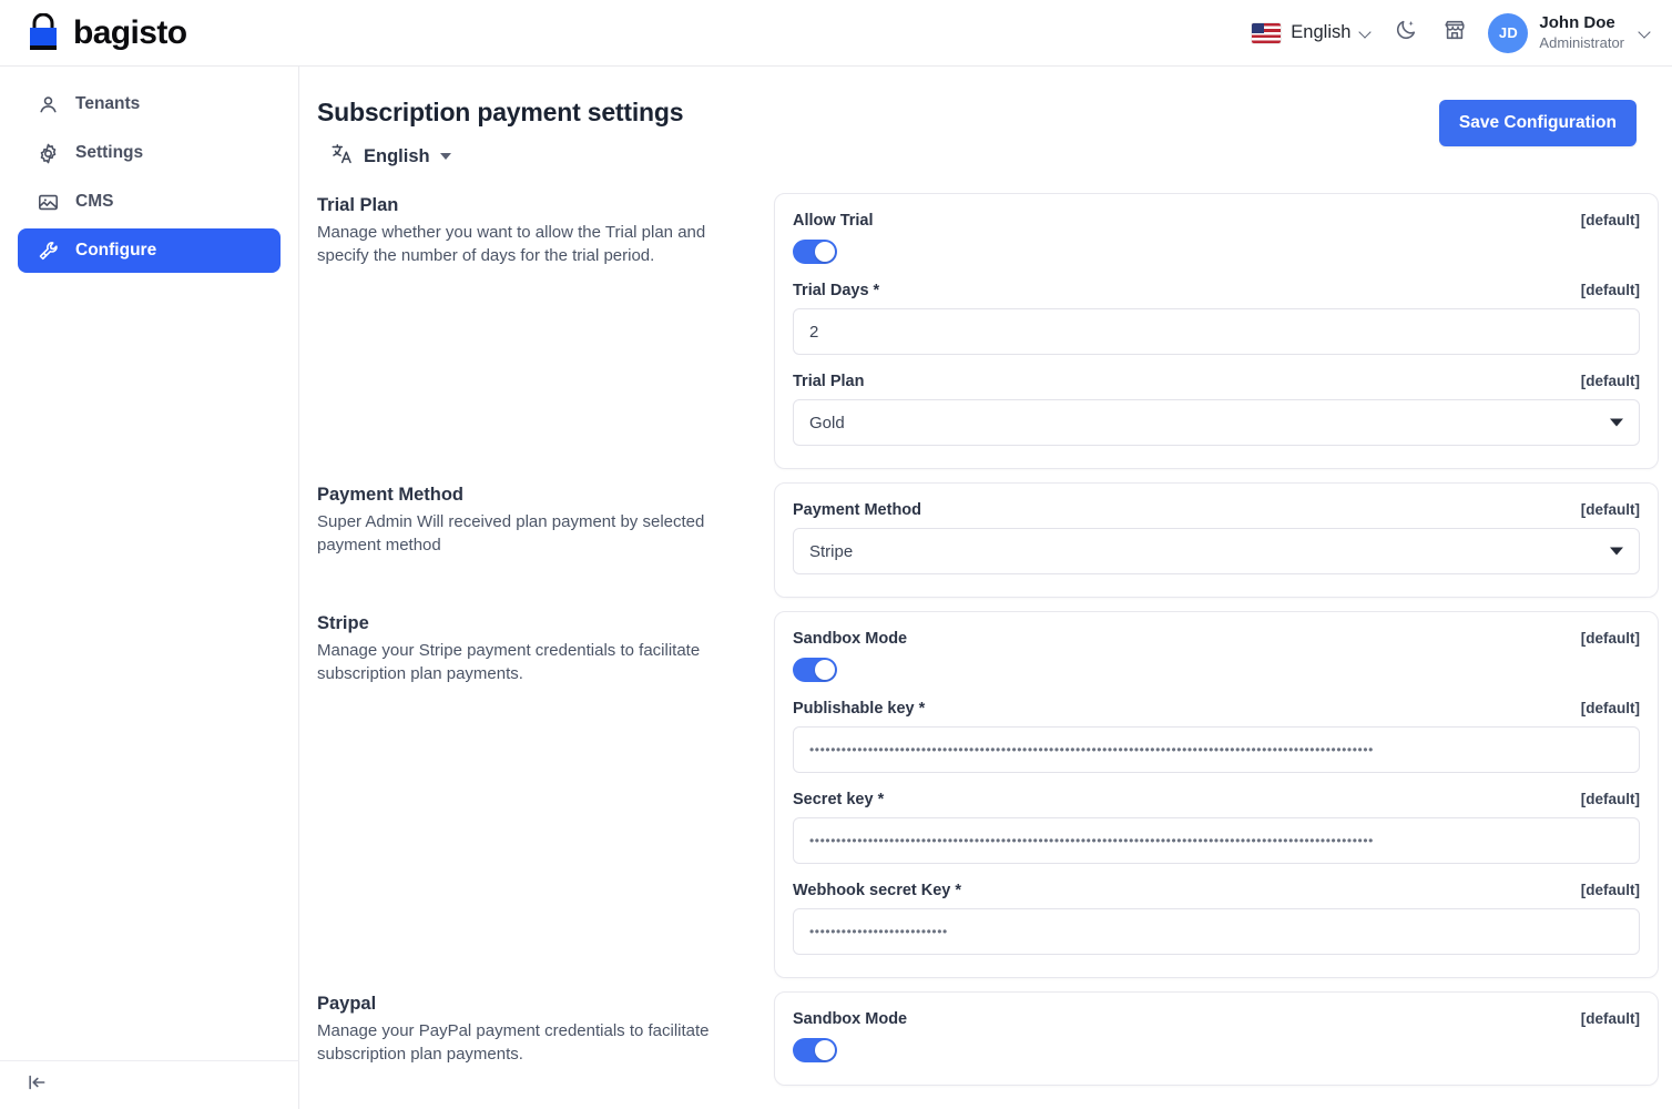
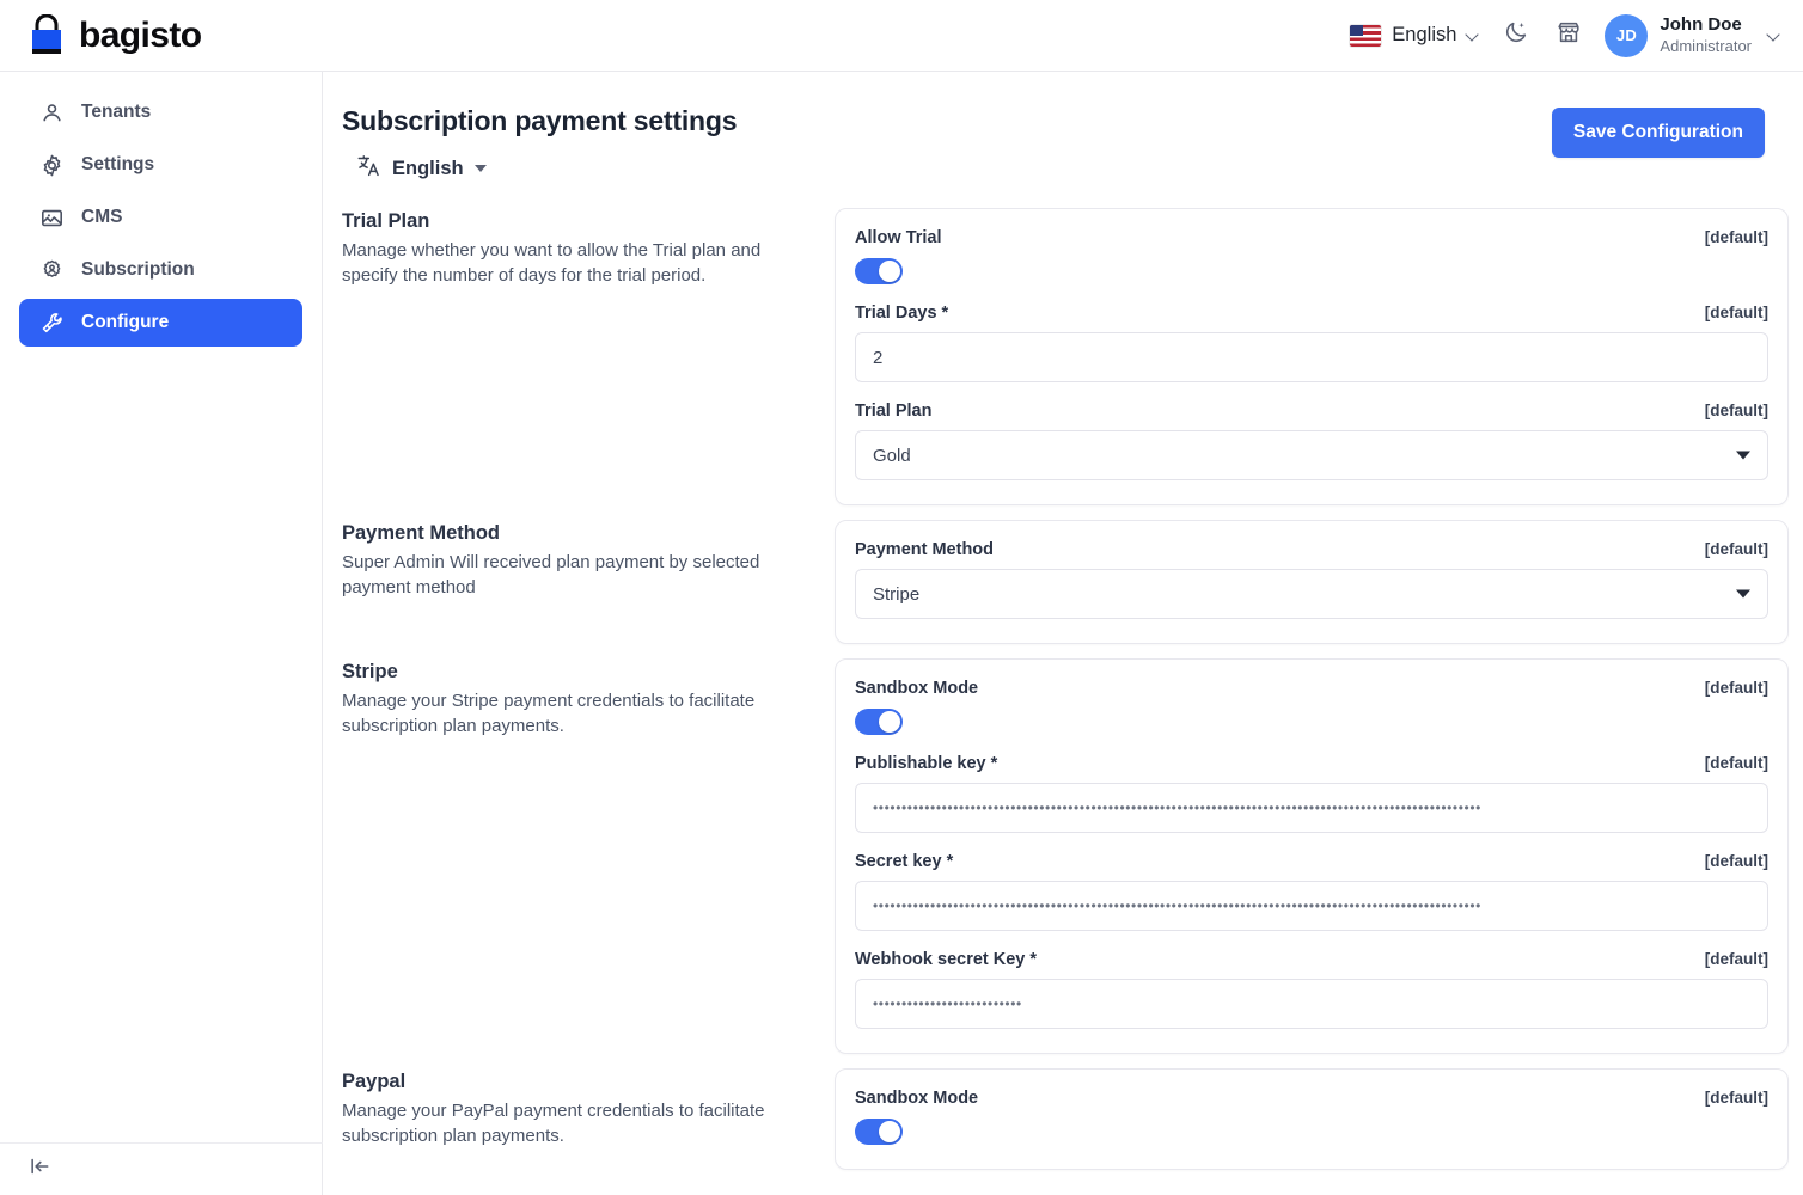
  bagisto
  English
  JD
  John Doe
  Administrator
  Tenants
  Settings
  CMS
+ Subscription
  Configure
  Subscription payment settings
  English
  Save Configuration
  Trial Plan
  Manage whether you want to allow the Trial plan and specify the number of days for the trial period.
  Allow Trial
  [default]
  Trial Days *
  [default]
  2
  Trial Plan
  [default]
  Gold
  Payment Method
  Super Admin Will received plan payment by selected payment method
  Payment Method
  [default]
  Stripe
  Stripe
  Manage your Stripe payment credentials to facilitate subscription plan payments.
  Sandbox Mode
  [default]
  Publishable key *
  [default]
  ••••••••••••••••••••••••••••••••••••••••••••••••••••••••••••••••••••••••••••••••••••••••••••••••••••••••••
  Secret key *
  [default]
  ••••••••••••••••••••••••••••••••••••••••••••••••••••••••••••••••••••••••••••••••••••••••••••••••••••••••••
  Webhook secret Key *
  [default]
  ••••••••••••••••••••••••••
  Paypal
  Manage your PayPal payment credentials to facilitate subscription plan payments.
  Sandbox Mode
  [default]
